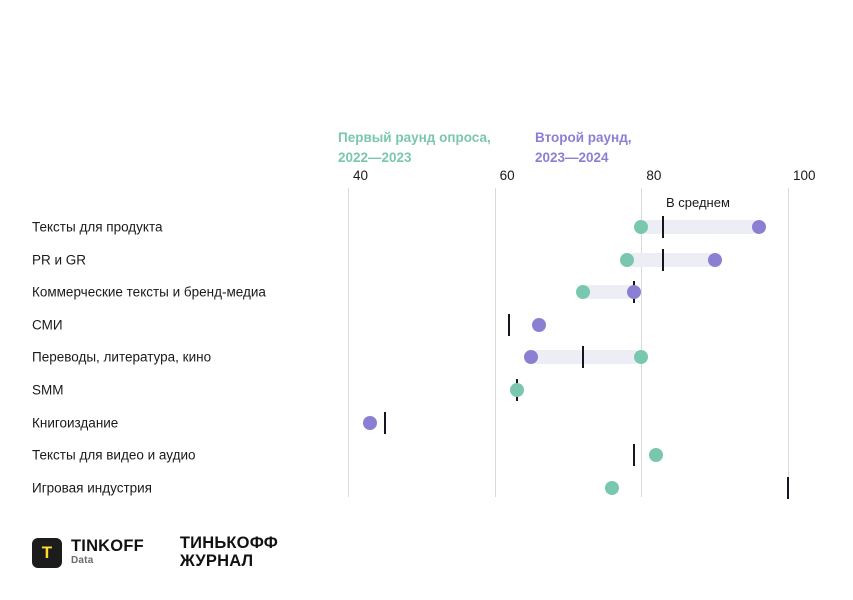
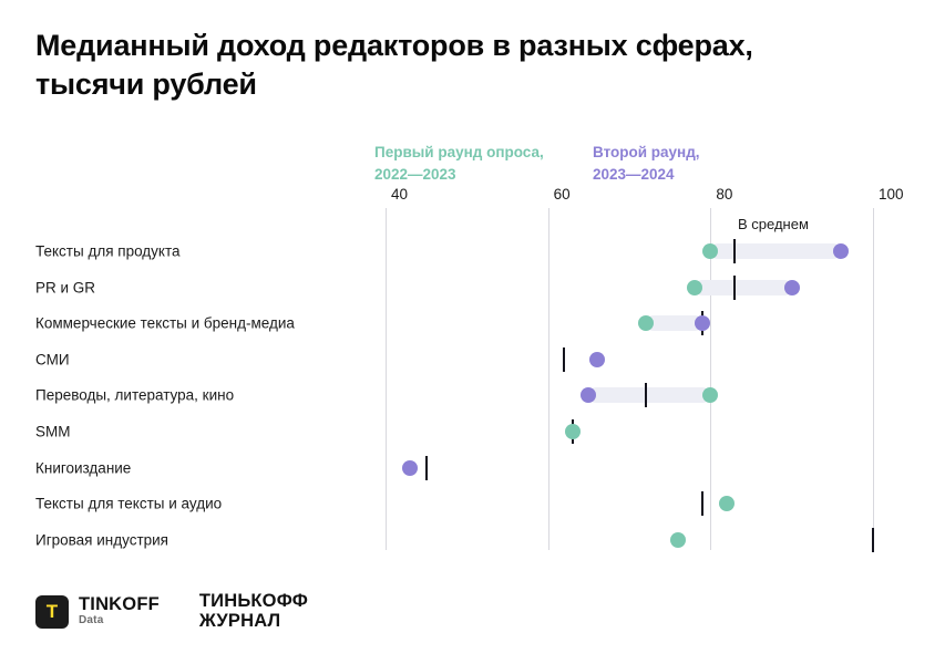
+ Медианный доход редакторов в разных сферах, тысячи рублей
  Первый раунд опроса,
  2022—2023
  Второй раунд,
  2023—2024
  40
  60
  80
  100
  В среднем
  Тексты для продукта
  PR и GR
  Коммерческие тексты и бренд-медиа
  СМИ
  Переводы, литература, кино
  SMM
  Книгоиздание
- Тексты для видео и аудио
+ Тексты для тексты и аудио
  Игровая индустрия
  Т
  TINKOFF
  Data
  ТИНЬКОФФ
  ЖУРНАЛ
